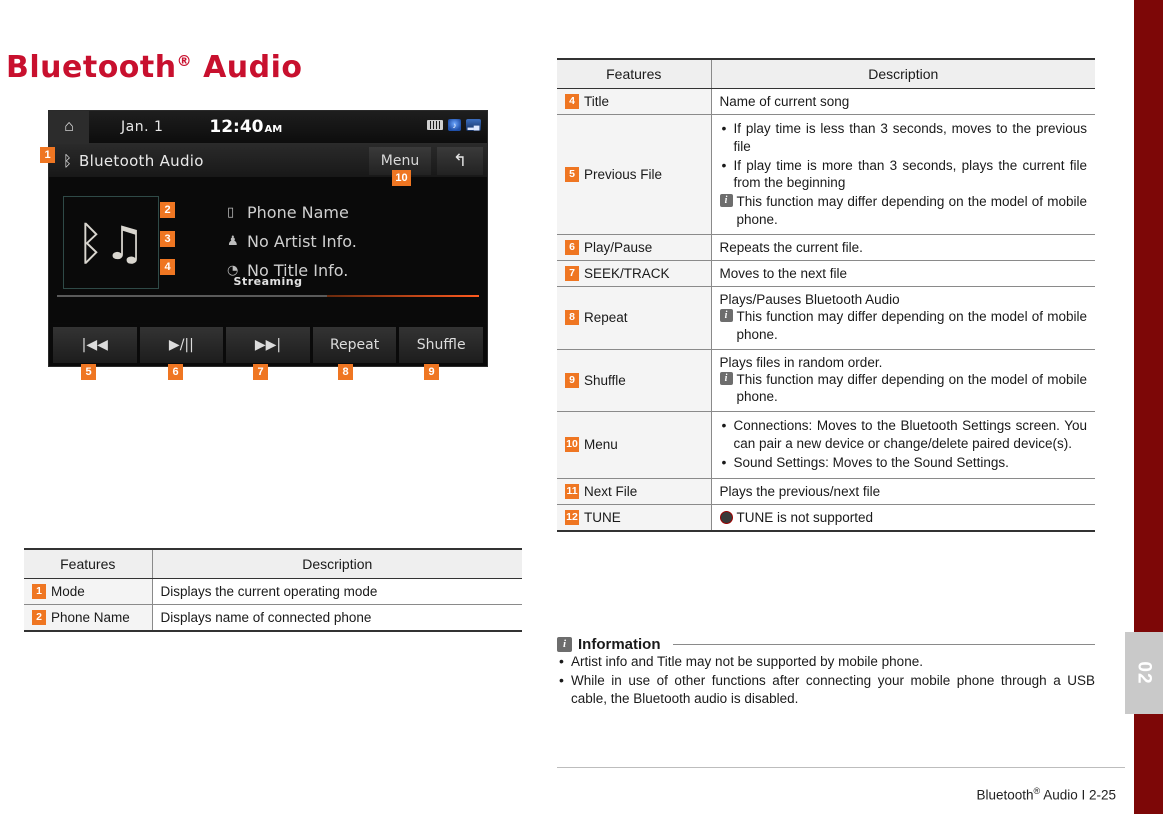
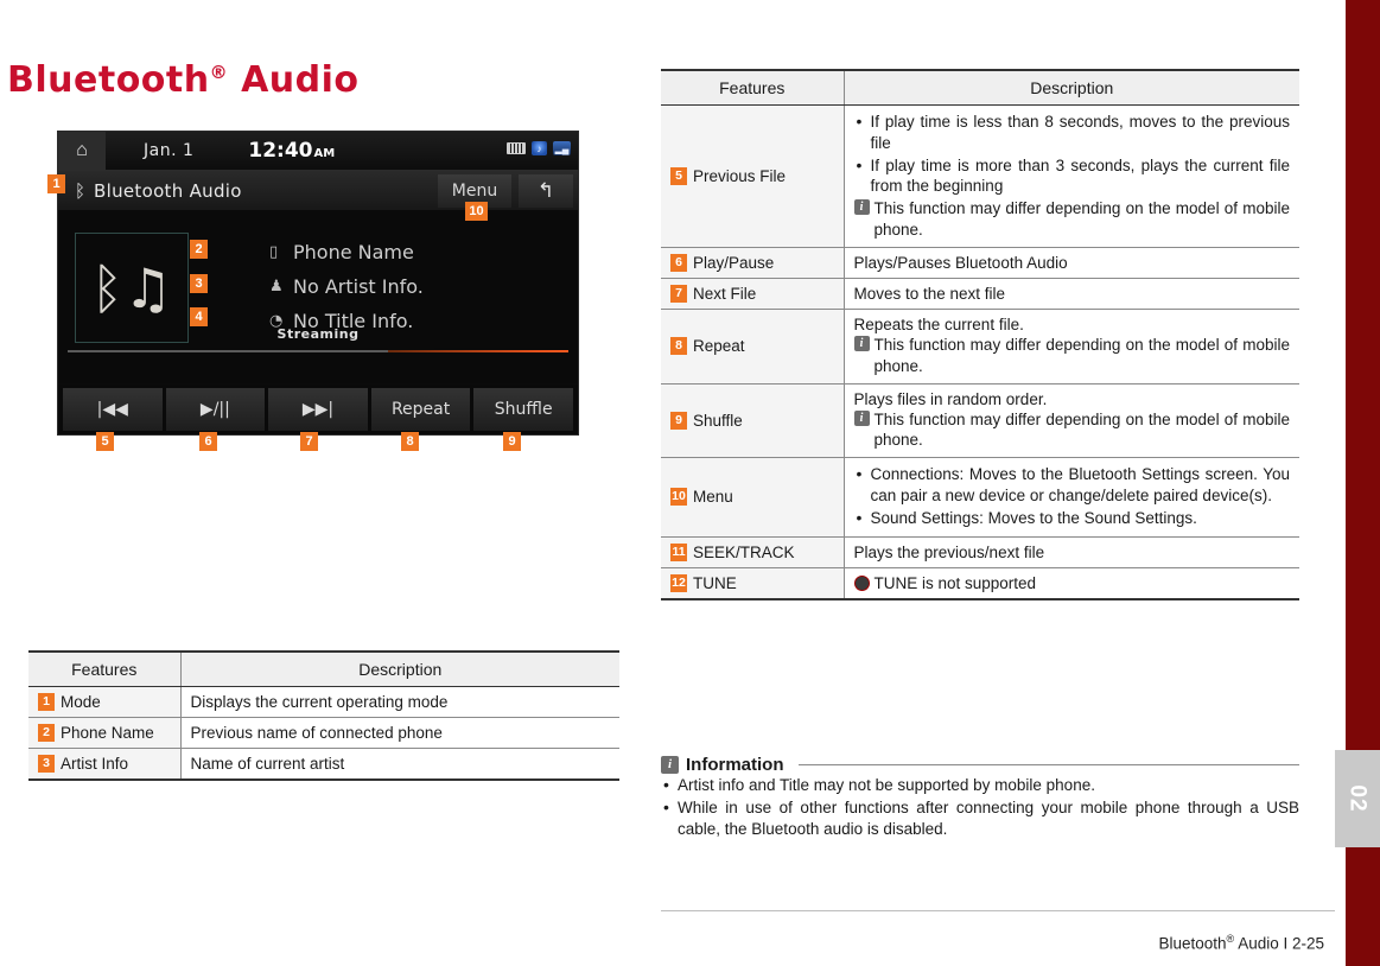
  Bluetooth® Audio
  ⌂
  Jan. 1
  12:40AM
  ♪
  ▂▄
  ᛒ
  Bluetooth Audio
  Menu
  ↰
  ᛒ♫
  ▯
  Phone Name
  ♟
  No Artist Info.
  ◔
  No Title Info.
  Streaming
  |◀◀
  ▶/||
  ▶▶|
  Repeat
  Shuffle
  1
  2
  3
  4
  5
  6
  7
  8
  9
  10
  Features	Description
  1 Mode	Displays the current operating mode
- 2 Phone Name	Displays name of connected phone
+ 2 Phone Name	Previous name of connected phone
+ 3 Artist Info	Name of current artist
  Features	Description
- 4 Title	Name of current song
- 5 Previous File	If play time is less than 3 seconds, moves to the previous file If play time is more than 3 seconds, plays the current file from the beginning i This function may differ depending on the model of mobile phone.
+ 5 Previous File	If play time is less than 8 seconds, moves to the previous file If play time is more than 3 seconds, plays the current file from the beginning i This function may differ depending on the model of mobile phone.
- 6 Play/Pause	Repeats the current file.
+ 6 Play/Pause	Plays/Pauses Bluetooth Audio
- 7 SEEK/TRACK	Moves to the next file
+ 7 Next File	Moves to the next file
- 8 Repeat	Plays/Pauses Bluetooth Audio i This function may differ depending on the model of mobile phone.
+ 8 Repeat	Repeats the current file. i This function may differ depending on the model of mobile phone.
  9 Shuffle	Plays files in random order. i This function may differ depending on the model of mobile phone.
  10 Menu	Connections: Moves to the Bluetooth Settings screen. You can pair a new device or change/delete paired device(s). Sound Settings: Moves to the Sound Settings.
- 11 Next File	Plays the previous/next file
+ 11 SEEK/TRACK	Plays the previous/next file
  12 TUNE	TUNE is not supported
  i
  Information
  Artist info and Title may not be supported by mobile phone.
  While in use of other functions after connecting your mobile phone through a USB cable, the Bluetooth audio is disabled.
  Bluetooth® Audio I 2-25
